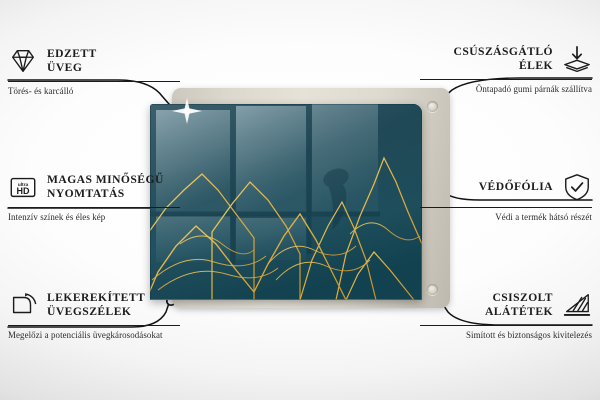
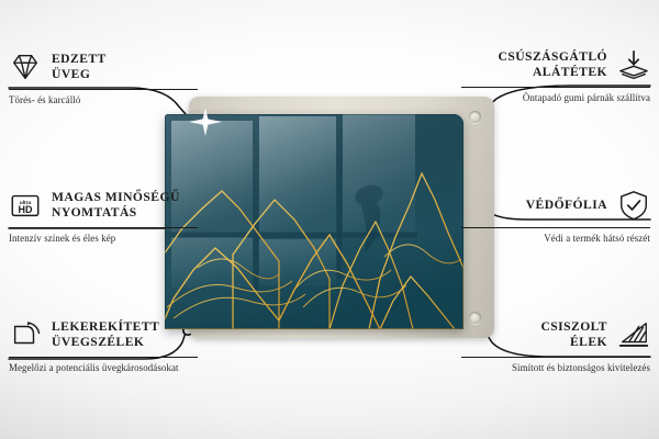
  EDZETT
  ÜVEG
  Törés- és karcálló
  HD
  MAGAS MINŐSÉGŰ
  NYOMTATÁS
  Intenzív színek és éles kép
  LEKEREKÍTETT
  ÜVEGSZÉLEK
  Megelőzi a potenciális üvegkárosodásokat
  CSÚSZÁSGÁTLÓ
- ÉLEK
+ ALÁTÉTEK
  Öntapadó gumi párnák szállítva
  VÉDŐFÓLIA
  Védi a termék hátsó részét
  CSISZOLT
- ALÁTÉTEK
+ ÉLEK
  Simított és biztonságos kivitelezés
